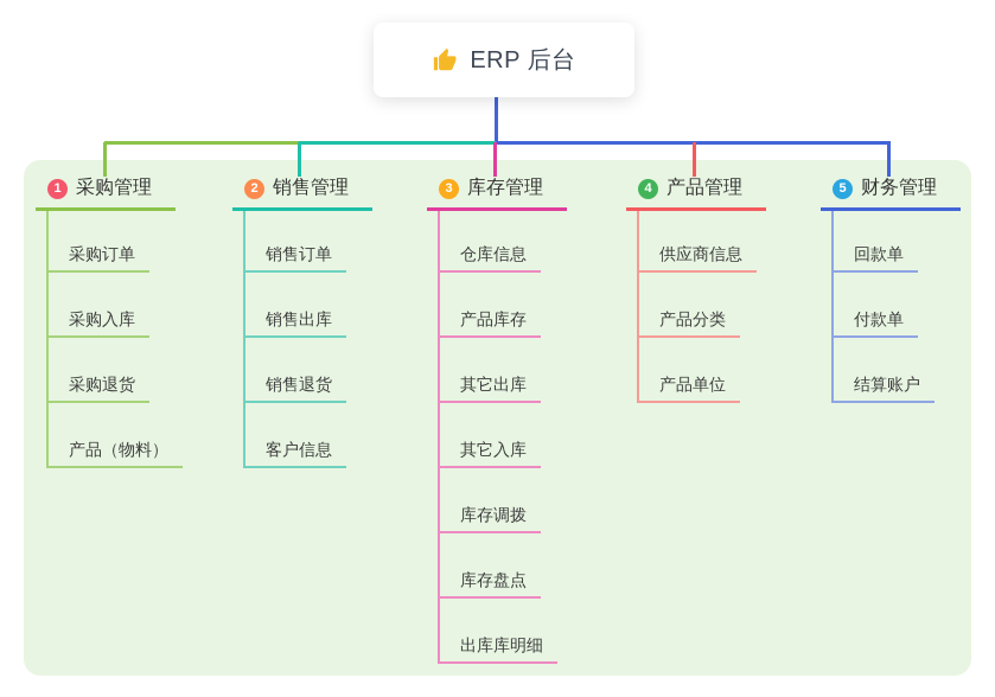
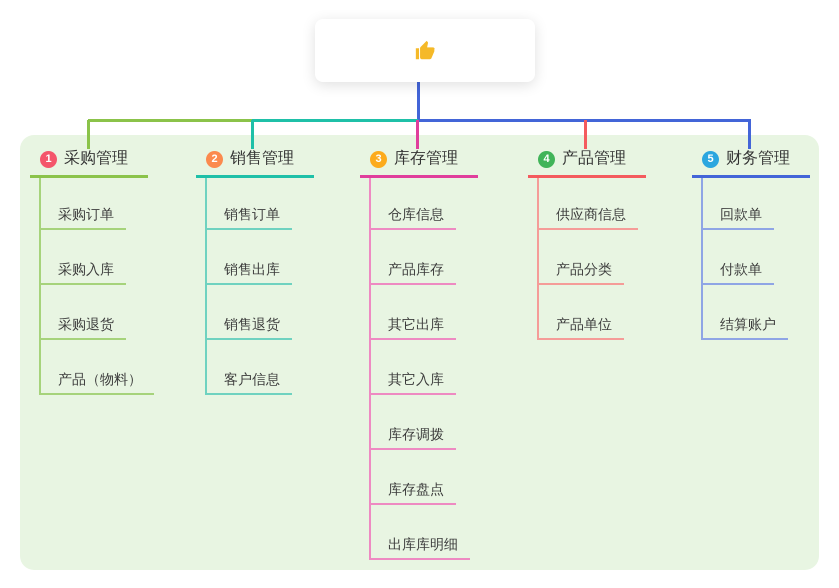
- ERP 后台
  1
  采购管理
  采购订单
  采购入库
  采购退货
  产品（物料）
  2
  销售管理
  销售订单
  销售出库
  销售退货
  客户信息
  3
  库存管理
  仓库信息
  产品库存
  其它出库
  其它入库
  库存调拨
  库存盘点
  出库库明细
  4
  产品管理
  供应商信息
  产品分类
  产品单位
  5
  财务管理
  回款单
  付款单
  结算账户
